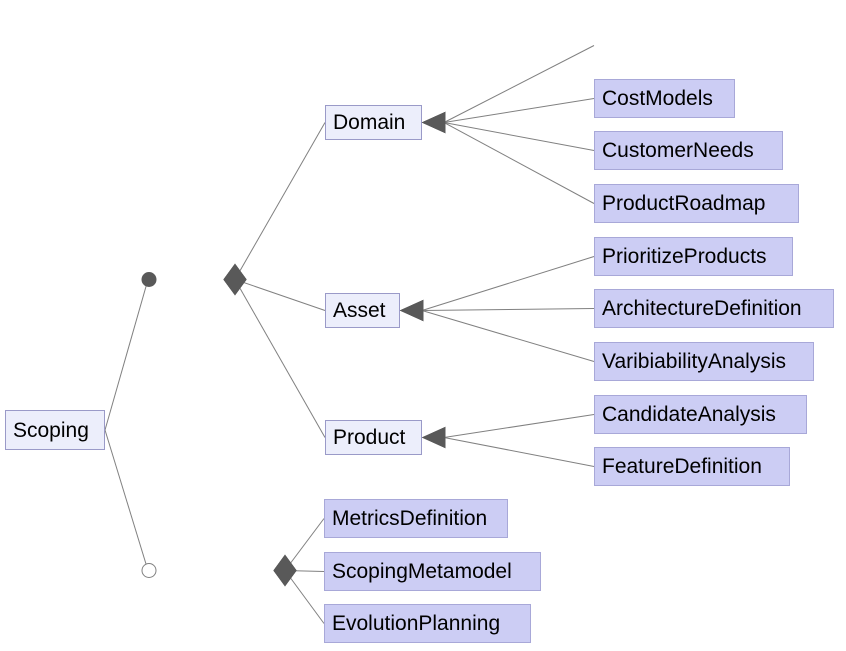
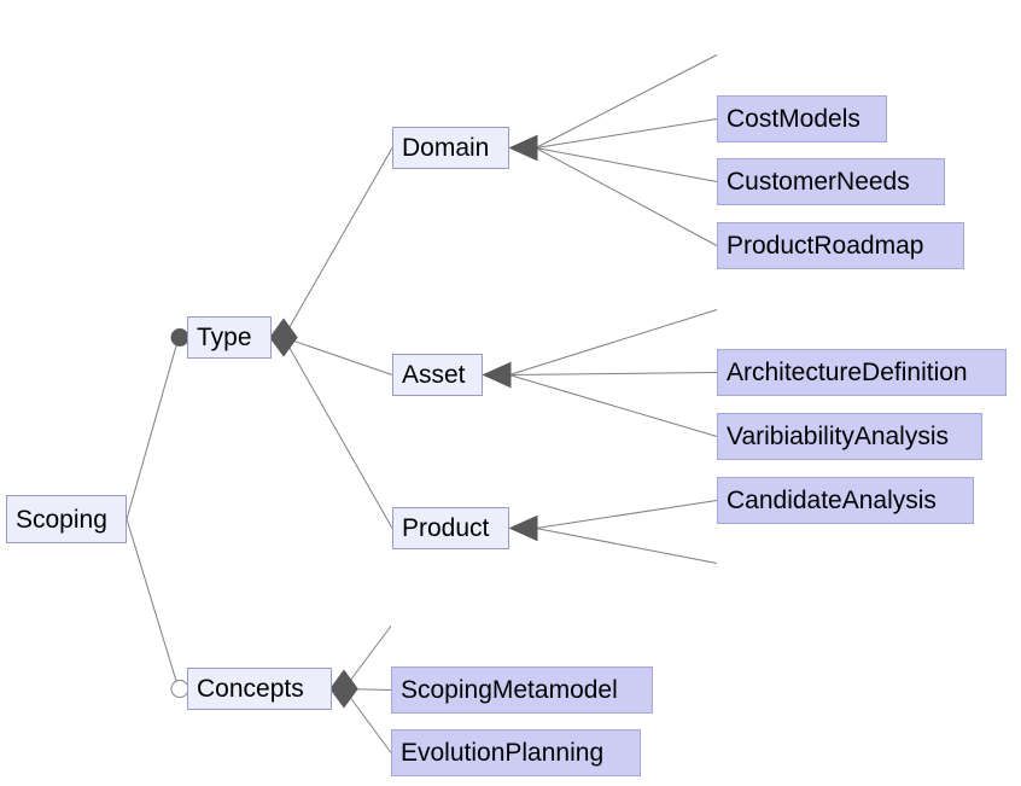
  Scoping
+ Type
+ Concepts
  Domain
  Asset
  Product
  CostModels
  CustomerNeeds
  ProductRoadmap
- PrioritizeProducts
  ArchitectureDefinition
  VaribiabilityAnalysis
  CandidateAnalysis
- FeatureDefinition
- MetricsDefinition
  ScopingMetamodel
  EvolutionPlanning
